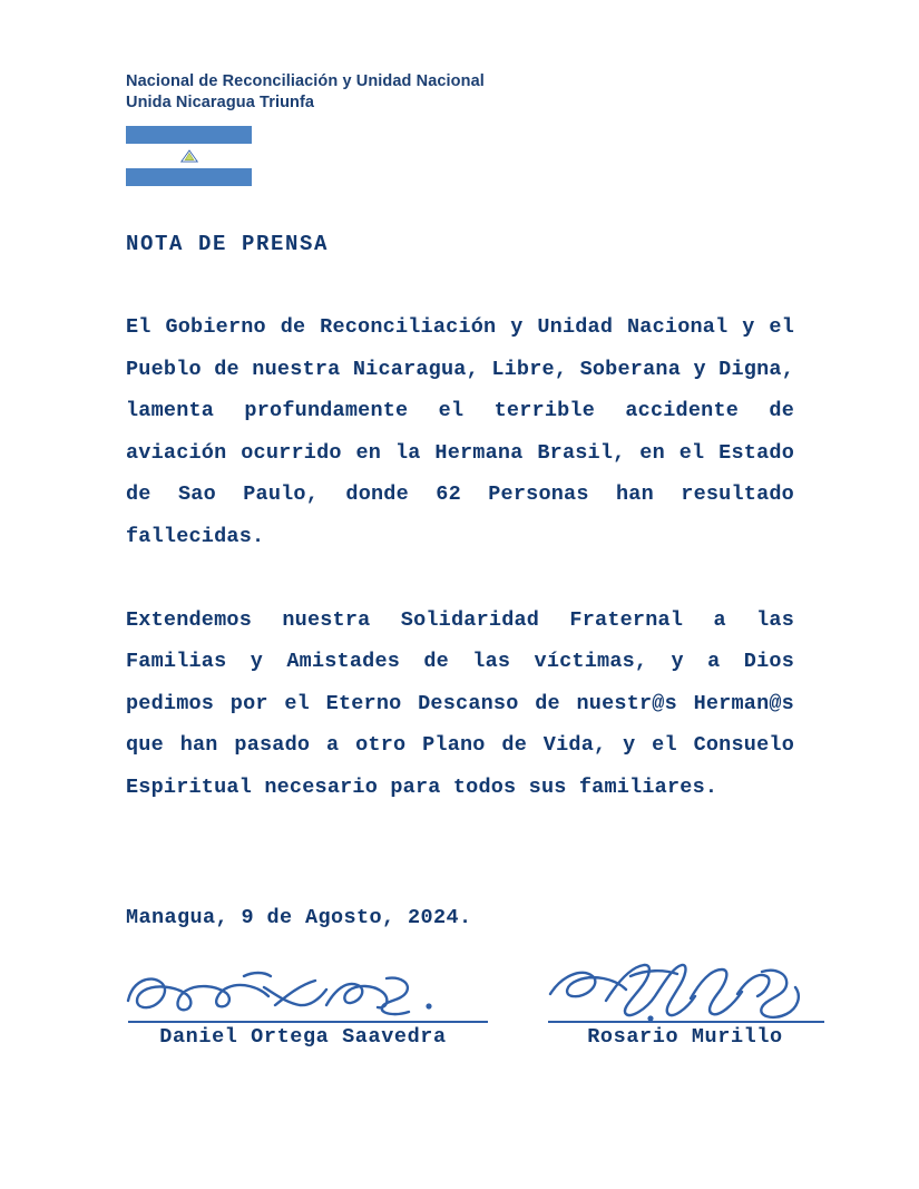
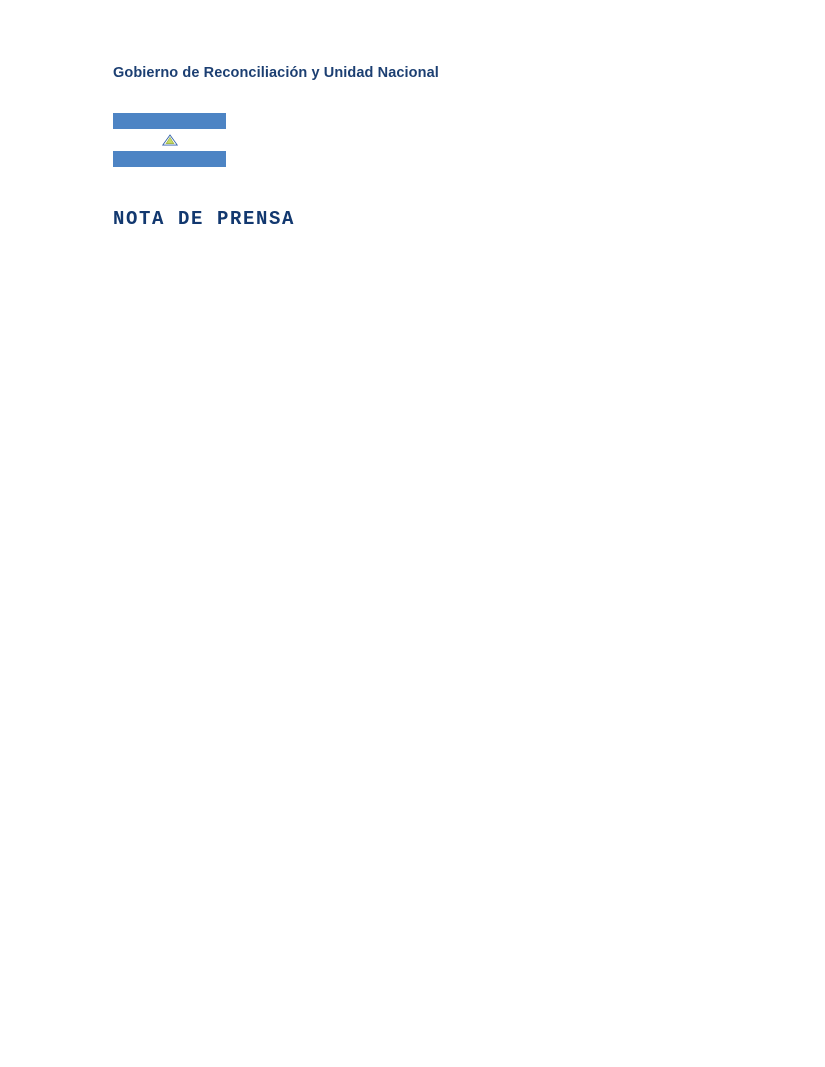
- Nacional de Reconciliación y Unidad Nacional
+ Gobierno de Reconciliación y Unidad Nacional
- Unida Nicaragua Triunfa
  NOTA DE PRENSA
- El Gobierno de Reconciliación y Unidad Nacional y el Pueblo de nuestra Nicaragua, Libre, Soberana y Digna, lamenta profundamente el terrible accidente de aviación ocurrido en la Hermana Brasil, en el Estado de Sao Paulo, donde 62 Personas han resultado fallecidas.
- Extendemos nuestra Solidaridad Fraternal a las Familias y Amistades de las víctimas, y a Dios pedimos por el Eterno Descanso de nuestr@s Herman@s que han pasado a otro Plano de Vida, y el Consuelo Espiritual necesario para todos sus familiares.
- Managua, 9 de Agosto, 2024.
- Daniel Ortega Saavedra
- Rosario Murillo
